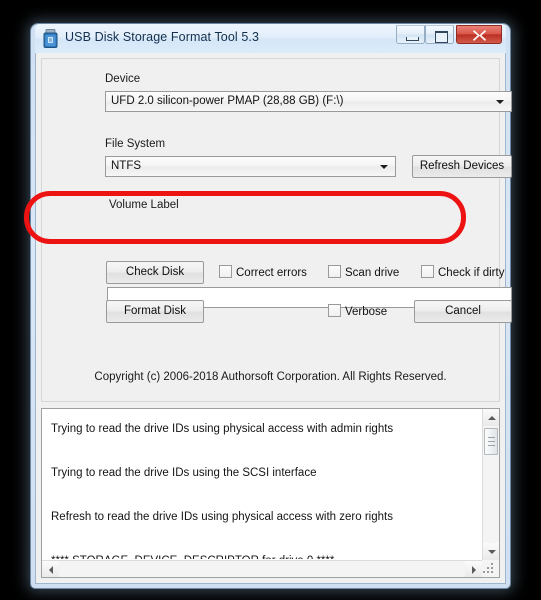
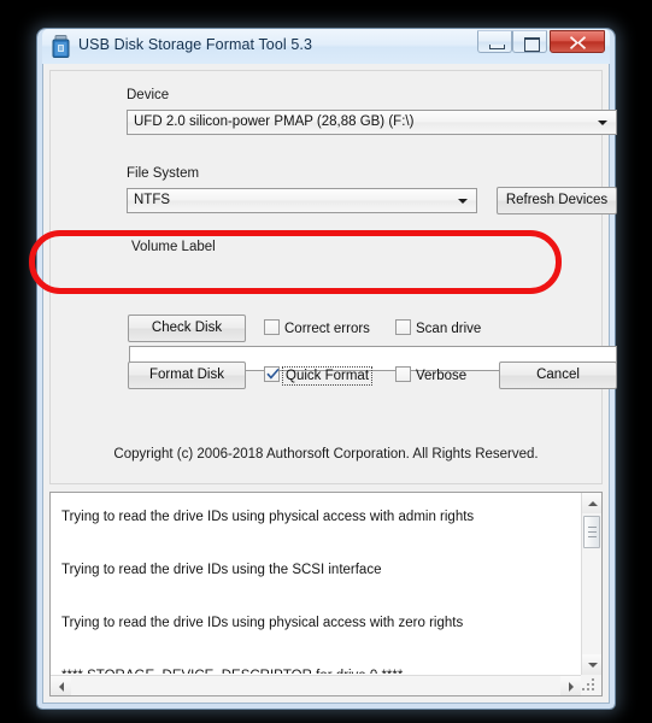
  USB Disk Storage Format Tool 5.3
  Device
  UFD 2.0 silicon-power PMAP (28,88 GB) (F:\)
  File System
  NTFS
  Refresh Devices
  Volume Label
  Check Disk
  Correct errors
  Scan drive
- Check if dirty
  Format Disk
+ Quick Format
  Verbose
  Cancel
  Copyright (c) 2006-2018 Authorsoft Corporation. All Rights Reserved.
  Trying to read the drive IDs using physical access with admin rights
  Trying to read the drive IDs using the SCSI interface
- Refresh to read the drive IDs using physical access with zero rights
+ Trying to read the drive IDs using physical access with zero rights
